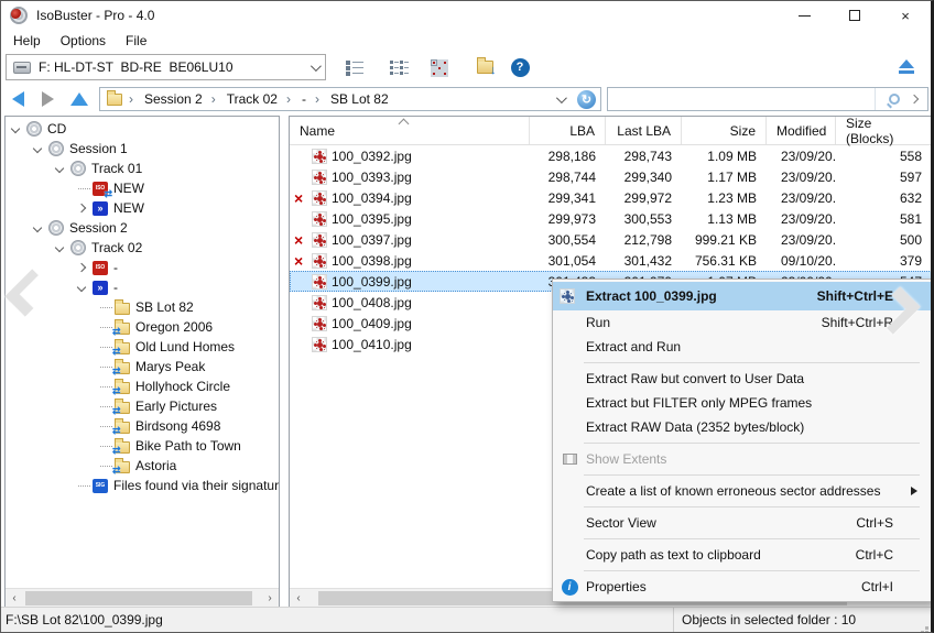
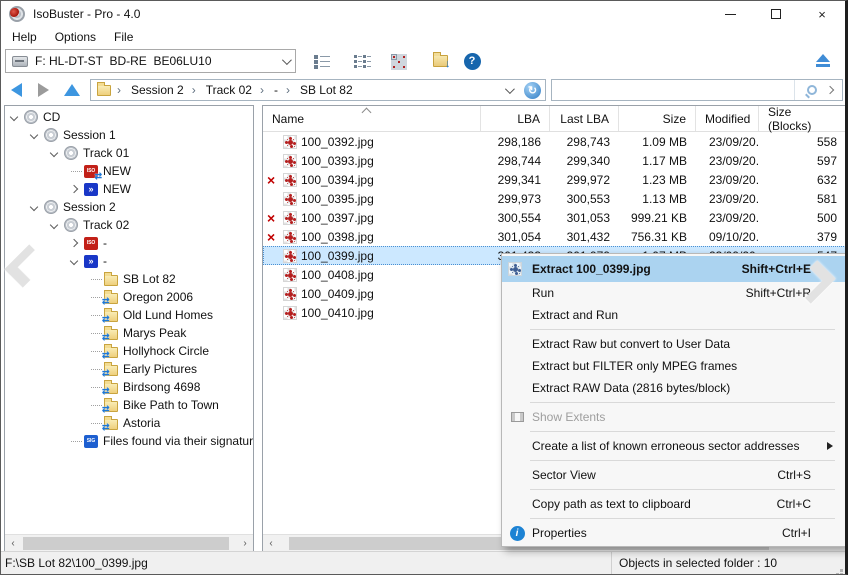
  IsoBuster - Pro - 4.0
  ×
  Help
  Options
  File
  F: HL-DT-ST BD-RE BE06LU10
  ?
  Session 2
  Track 02
  -
  SB Lot 82
  ↻
  CD
  Session 1
  Track 01
  NEW
  »
  NEW
  Session 2
  Track 02
  -
  »
  -
  SB Lot 82
  Oregon 2006
  Old Lund Homes
  Marys Peak
  Hollyhock Circle
  Early Pictures
  Birdsong 4698
  Bike Path to Town
  Astoria
  Files found via their signatur
  ‹
  ›
  Name
  LBA
  Last LBA
  Size
  Modified
  Size (Blocks)
  100_0392.jpg
  298,186
  298,743
  1.09 MB
  23/09/20.
  558
  100_0393.jpg
  298,744
  299,340
  1.17 MB
  23/09/20.
  597
  ×
  100_0394.jpg
  299,341
  299,972
  1.23 MB
  23/09/20.
  632
  100_0395.jpg
  299,973
  300,553
  1.13 MB
  23/09/20.
  581
  ×
  100_0397.jpg
  300,554
- 212,798
+ 301,053
  999.21 KB
  23/09/20.
  500
  ×
  100_0398.jpg
  301,054
  301,432
  756.31 KB
  09/10/20.
  379
  100_0399.jpg
  100_0408.jpg
  100_0409.jpg
  100_0410.jpg
  ‹
  Extract 100_0399.jpg
  Shift+Ctrl+E
  Run
  Shift+Ctrl+R
  Extract and Run
  Extract Raw but convert to User Data
  Extract but FILTER only MPEG frames
- Extract RAW Data (2352 bytes/block)
+ Extract RAW Data (2816 bytes/block)
  Show Extents
  Create a list of known erroneous sector addresses
  Sector View
  Ctrl+S
  Copy path as text to clipboard
  Ctrl+C
  i
  Properties
  Ctrl+I
  F:\SB Lot 82\100_0399.jpg
  Objects in selected folder : 10
